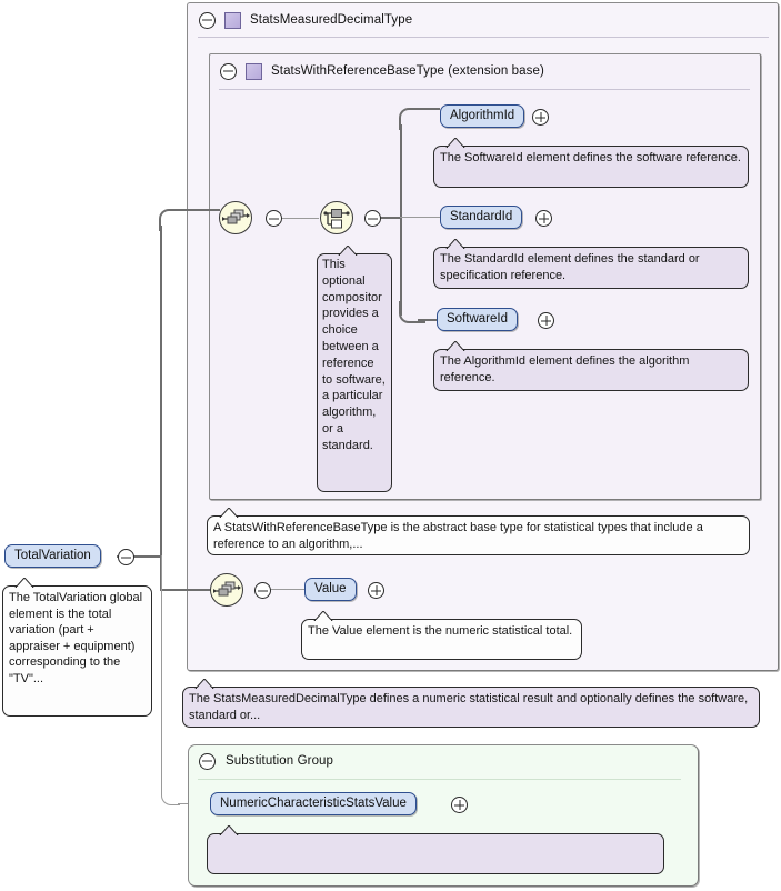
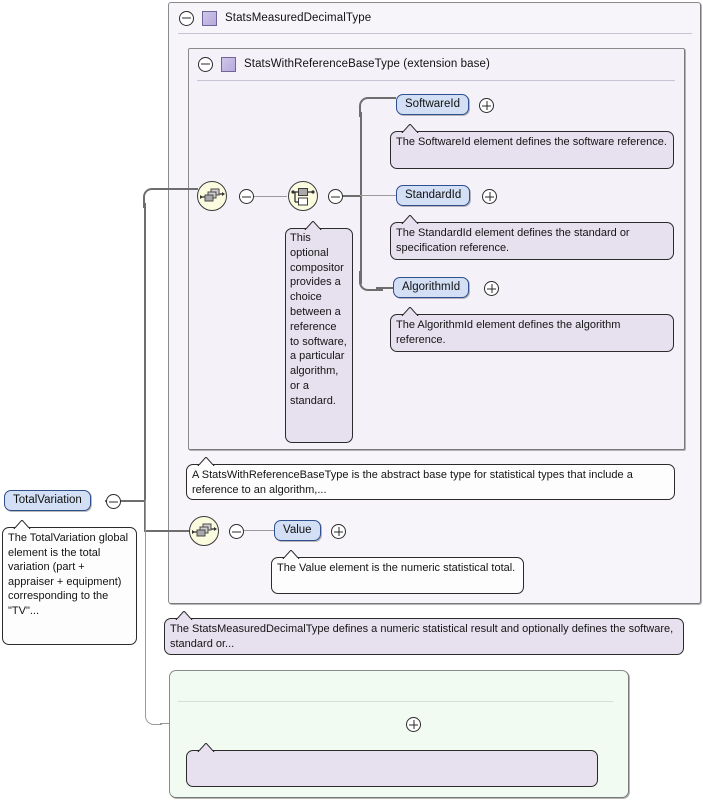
  StatsMeasuredDecimalType
  StatsWithReferenceBaseType (extension base)
- AlgorithmId
+ SoftwareId
  The SoftwareId element defines the software reference.
  StandardId
  The StandardId element defines the standard or specification reference.
- SoftwareId
+ AlgorithmId
  The AlgorithmId element defines the algorithm reference.
  This optional compositor provides a choice between a reference to software, a particular algorithm, or a standard.
  A StatsWithReferenceBaseType is the abstract base type for statistical types that include a reference to an algorithm,...
  Value
  The Value element is the numeric statistical total.
  TotalVariation
  The TotalVariation global element is the total variation (part + appraiser + equipment) corresponding to the "TV"...
  The StatsMeasuredDecimalType defines a numeric statistical result and optionally defines the software, standard or...
- Substitution Group
- NumericCharacteristicStatsValue
